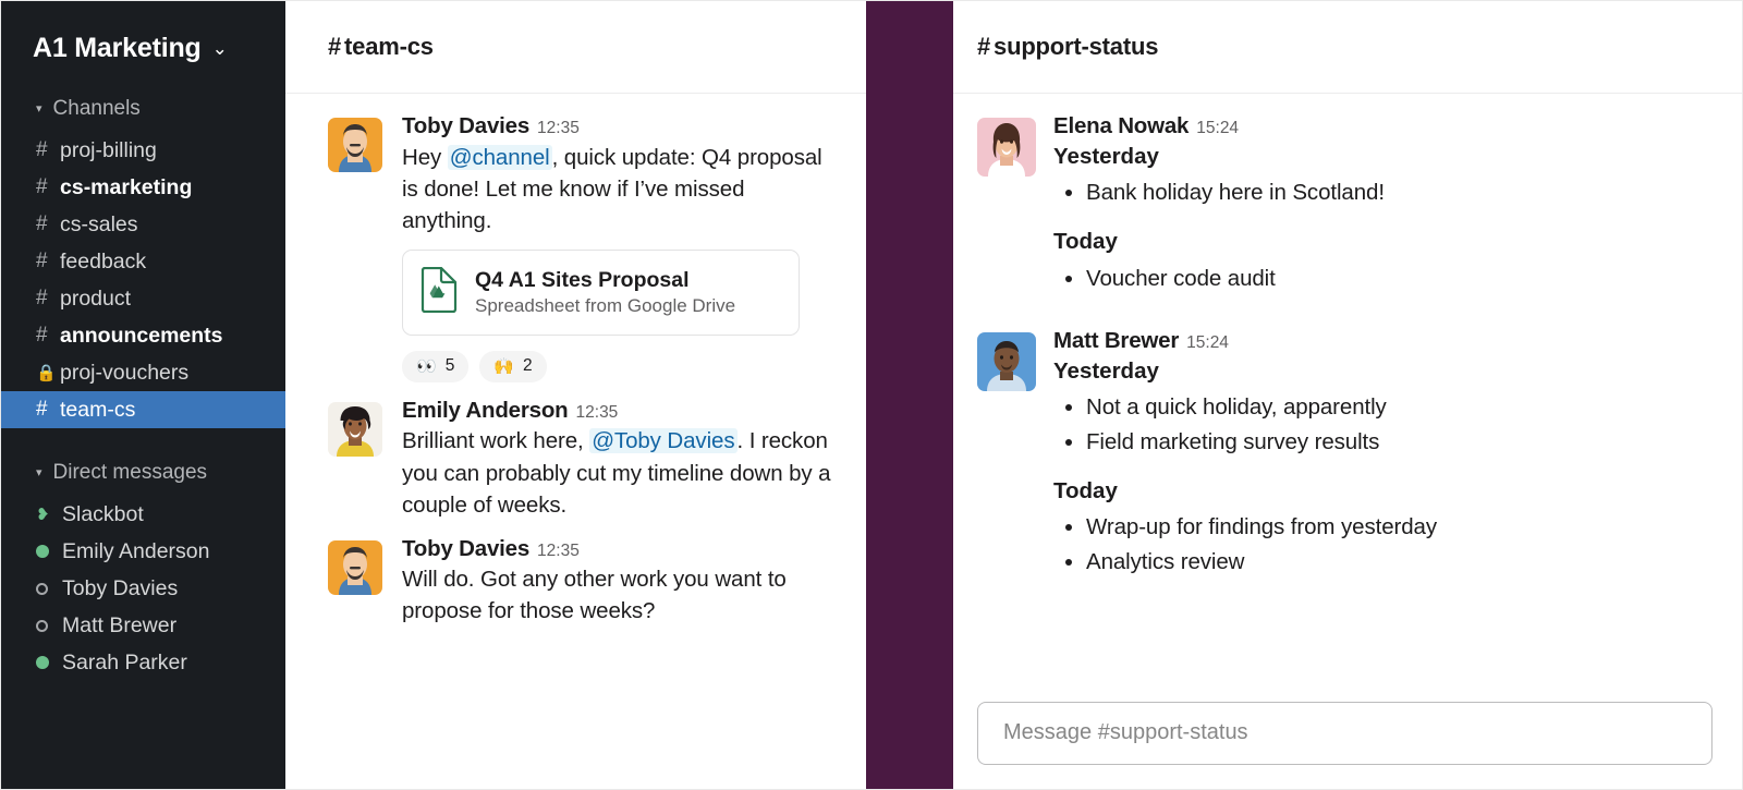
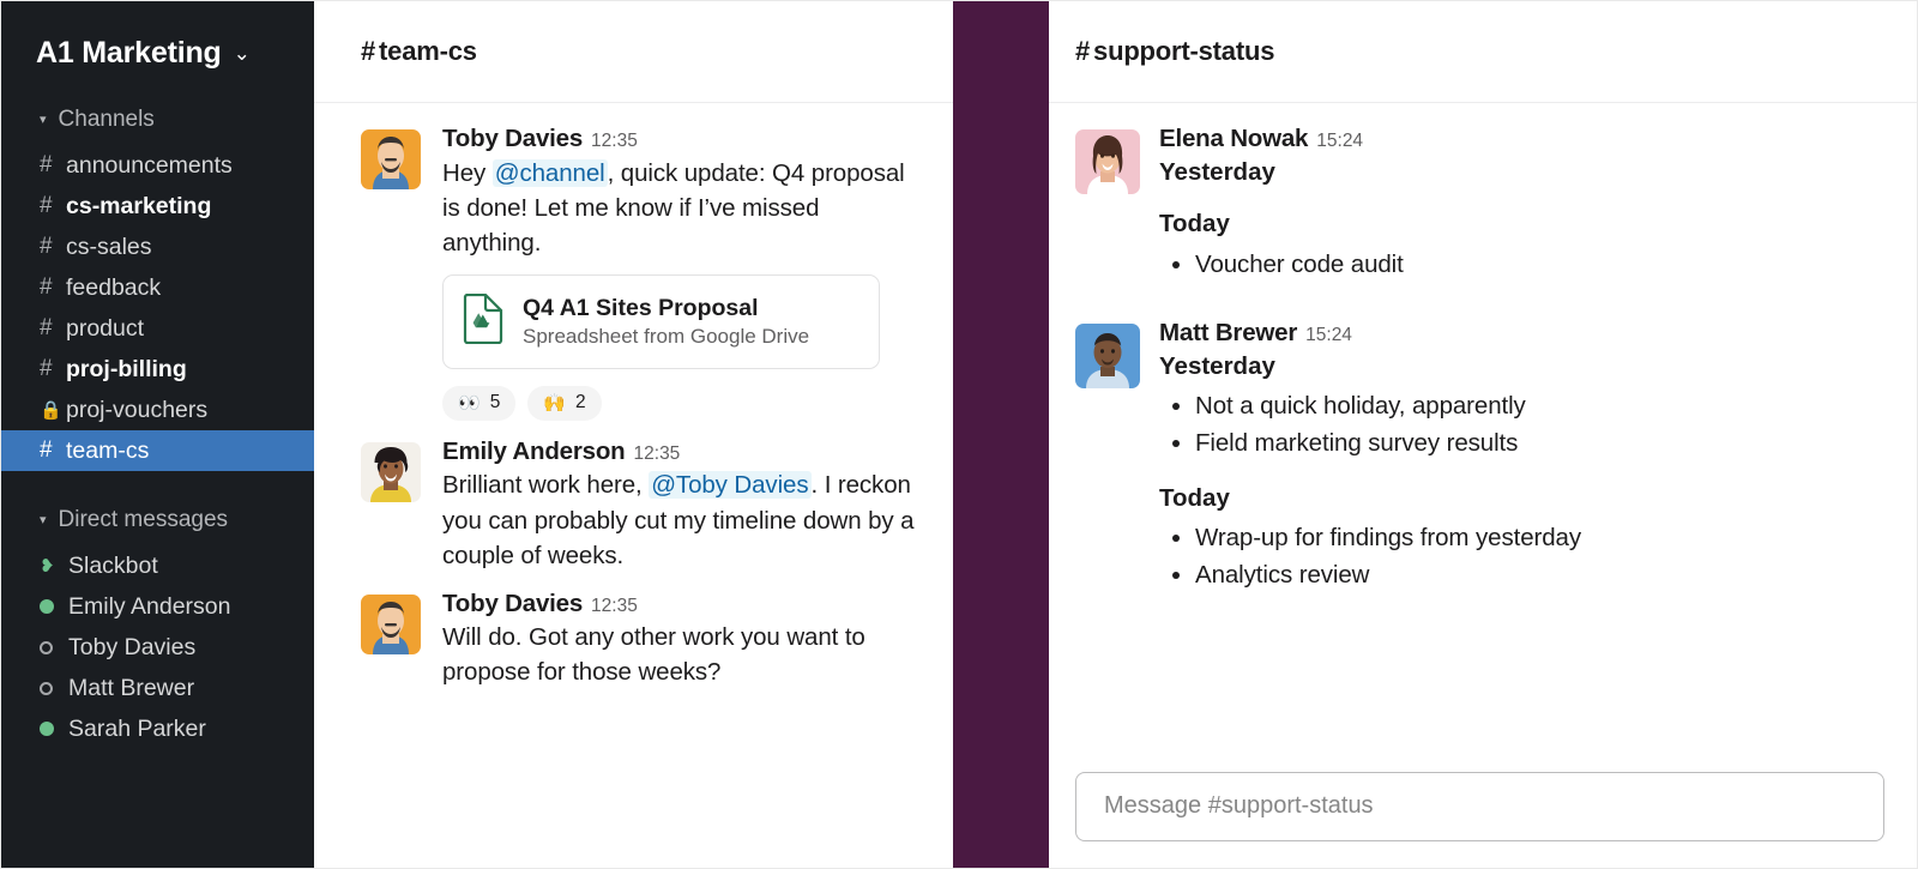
  A1 Marketing
  ⌄
  ▾
  Channels
  #
- proj-billing
+ announcements
  #
  cs-marketing
  #
  cs-sales
  #
  feedback
  #
  product
  #
- announcements
+ proj-billing
  🔒
  proj-vouchers
  #
  team-cs
  ▾
  Direct messages
  ❥
  Slackbot
  Emily Anderson
  Toby Davies
  Matt Brewer
  Sarah Parker
  #
  team-cs
  Toby Davies 12:35
  Hey @channel, quick update: Q4 proposal is done! Let me know if I’ve missed anything.
  Q4 A1 Sites Proposal
  Spreadsheet from Google Drive
  👀
  5
  🙌
  2
  Emily Anderson 12:35
  Brilliant work here, @Toby Davies. I reckon you can probably cut my timeline down by a couple of weeks.
  Toby Davies 12:35
  Will do. Got any other work you want to propose for those weeks?
  #
  support-status
  Elena Nowak 15:24
  Yesterday
- Bank holiday here in Scotland!
  Today
  Voucher code audit
  Matt Brewer 15:24
  Yesterday
  Not a quick holiday, apparently
  Field marketing survey results
  Today
  Wrap-up for findings from yesterday
  Analytics review
  Message #support-status
